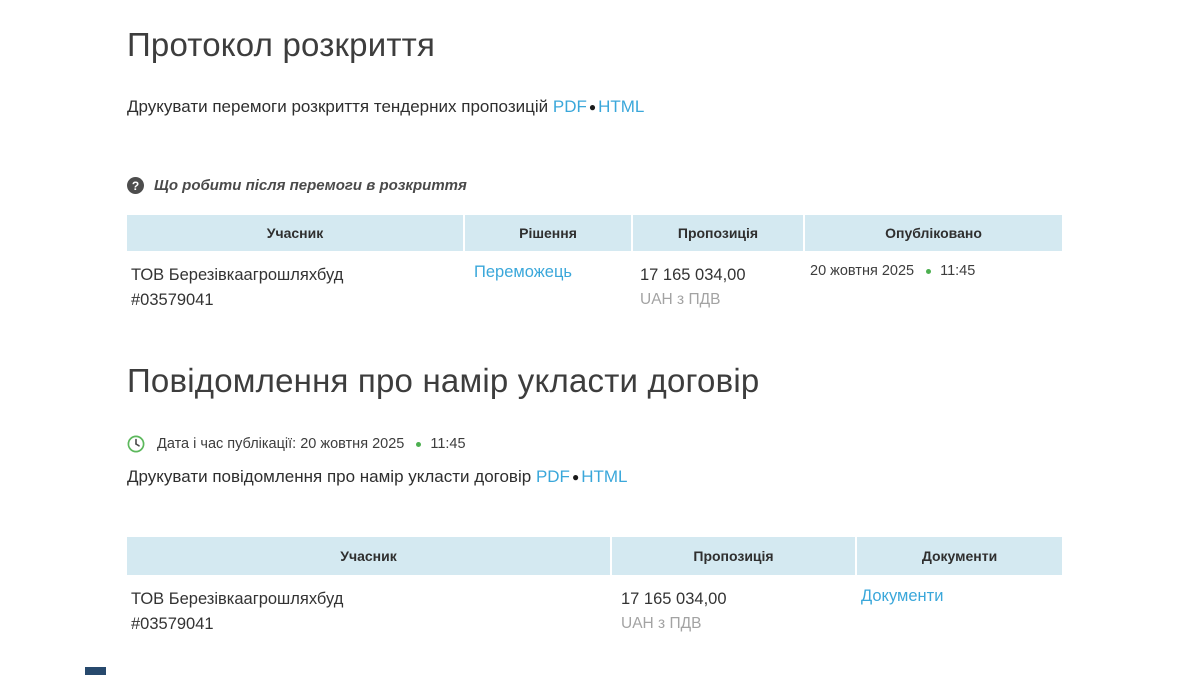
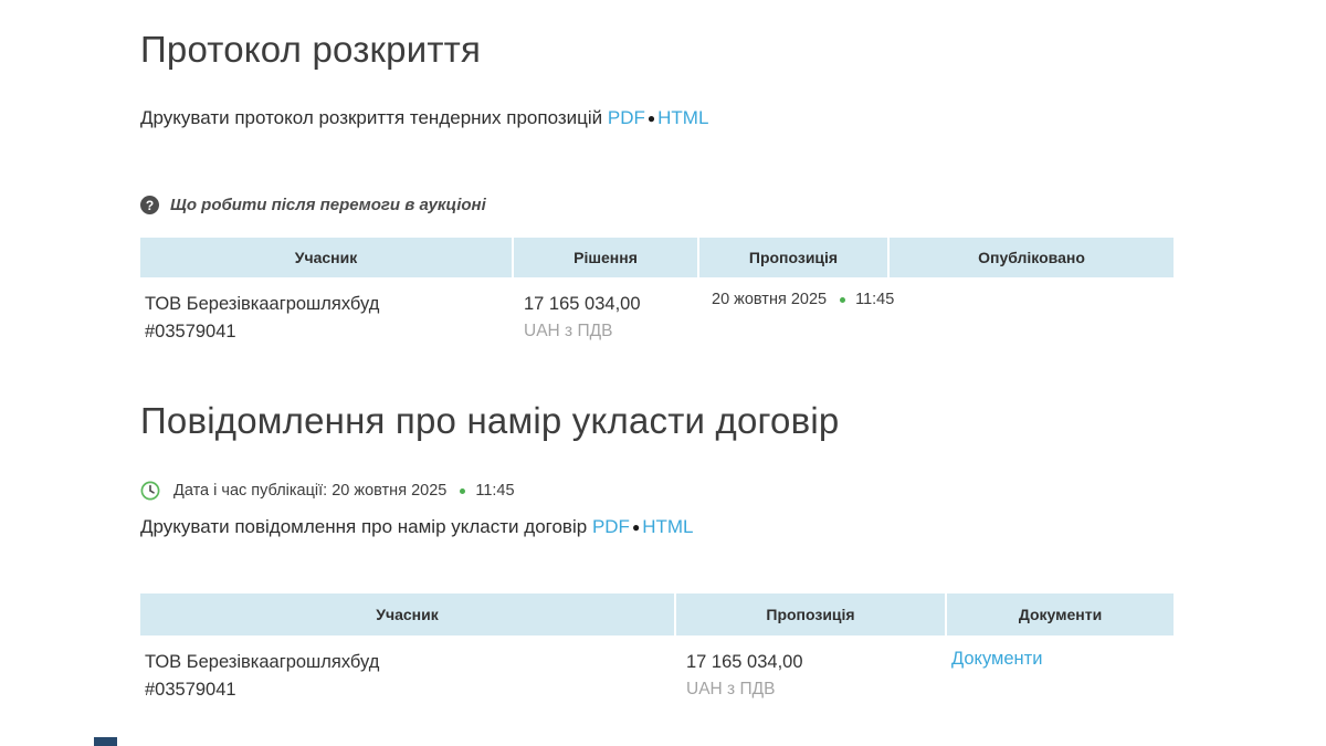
  Протокол розкриття
- Друкувати перемоги розкриття тендерних пропозицій PDF ● HTML
+ Друкувати протокол розкриття тендерних пропозицій PDF ● HTML
  ?
- Що робити після перемоги в розкриття
+ Що робити після перемоги в аукціоні
  Учасник
  Рішення
  Пропозиція
  Опубліковано
  ТОВ Березівкаагрошляхбуд
  #03579041
- Переможець
  17 165 034,00
  UAH з ПДВ
  20 жовтня 2025
  11:45
  Повідомлення про намір укласти договір
  Дата і час публікації:
  20 жовтня 2025
  11:45
  Друкувати повідомлення про намір укласти договір PDF ● HTML
  Учасник
  Пропозиція
  Документи
  ТОВ Березівкаагрошляхбуд
  #03579041
  17 165 034,00
  UAH з ПДВ
  Документи
